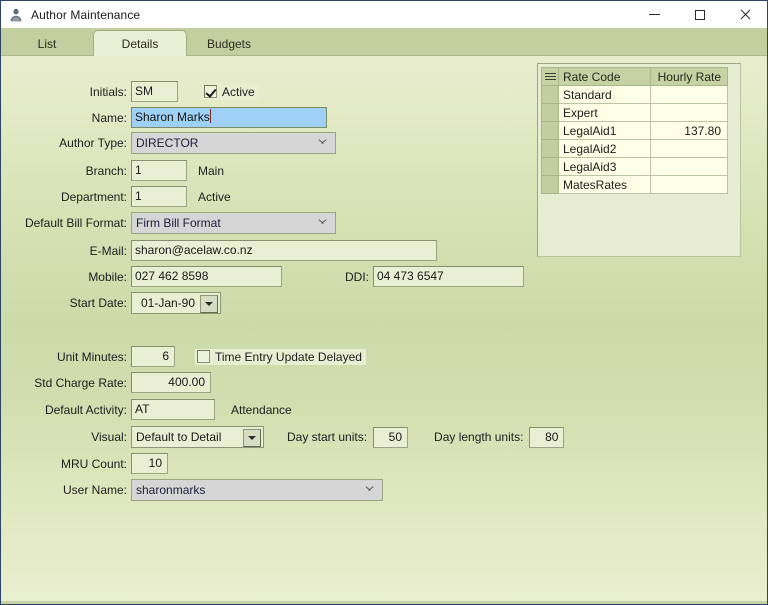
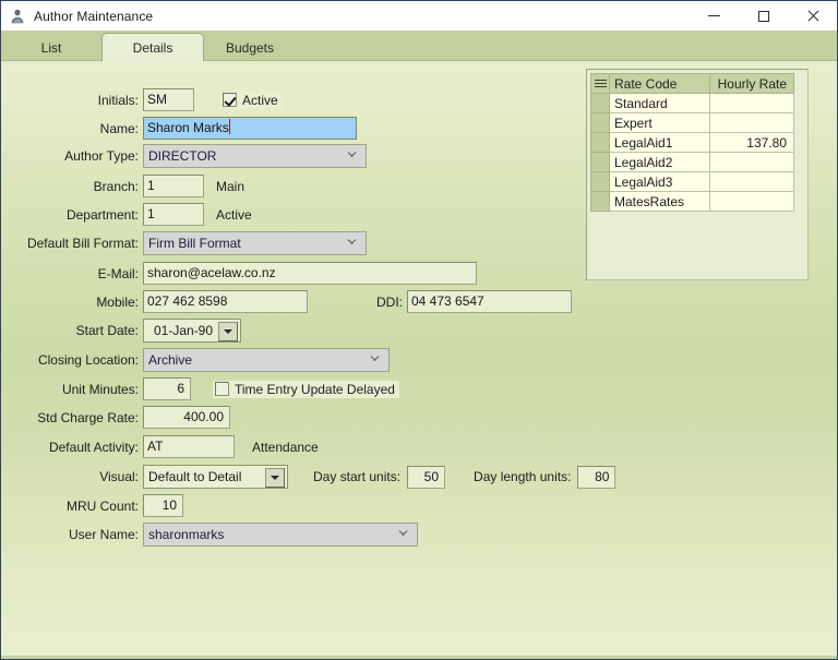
  Author Maintenance
  List
  Details
  Budgets
  Initials:
  SM
  Active
  Name:
  Sharon Marks
  Author Type:
  DIRECTOR
  Branch:
  1
  Main
  Department:
  1
  Active
  Default Bill Format:
  Firm Bill Format
  E-Mail:
  sharon@acelaw.co.nz
  Mobile:
  027 462 8598
  DDI:
  04 473 6547
  Start Date:
  01-Jan-90
+ Closing Location:
+ Archive
  Unit Minutes:
  6
  Time Entry Update Delayed
  Std Charge Rate:
  400.00
  Default Activity:
  AT
  Attendance
  Visual:
  Default to Detail
  Day start units:
  50
  Day length units:
  80
  MRU Count:
  10
  User Name:
  sharonmarks
  	Rate Code	Hourly Rate
  	Standard
  	Expert
  	LegalAid1	137.80
  	LegalAid2
  	LegalAid3
  	MatesRates
